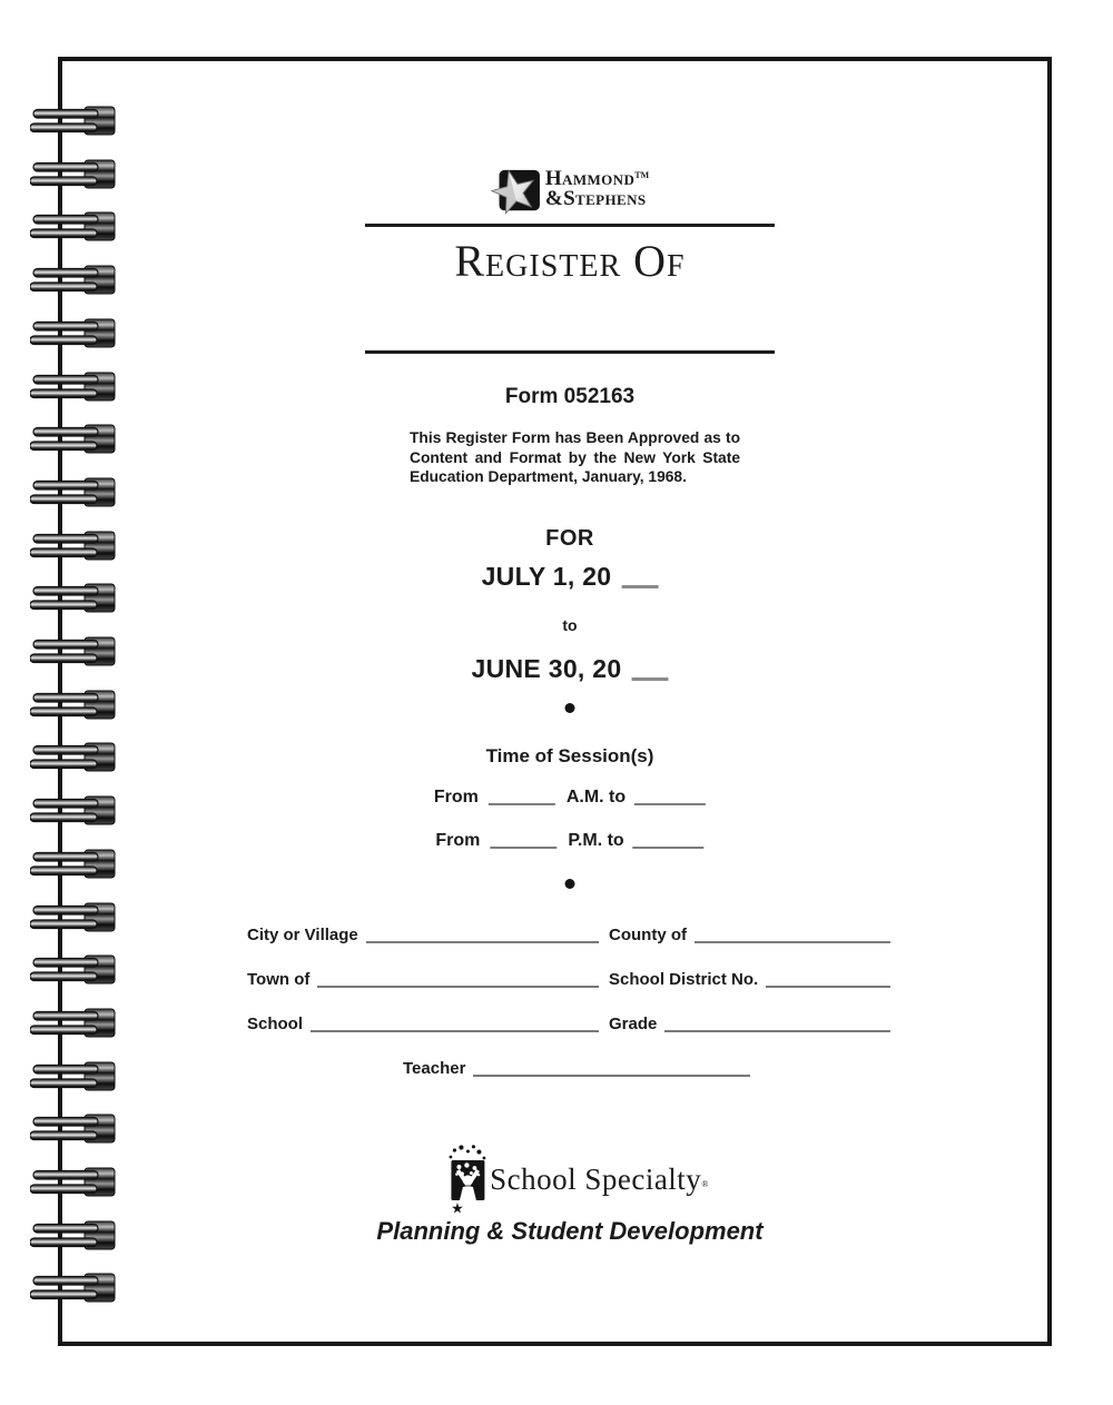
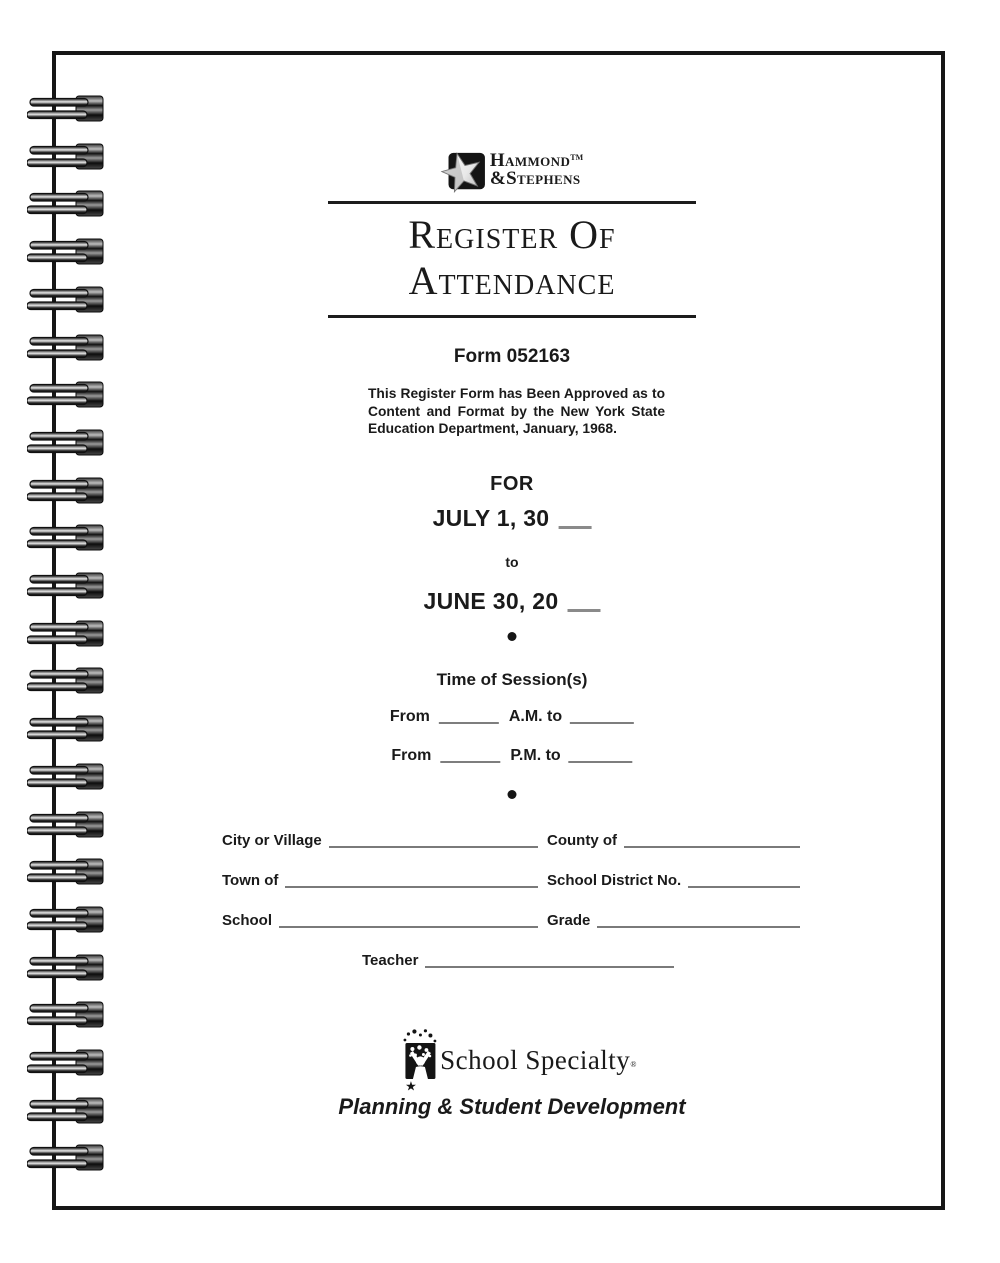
  HammondTM
  &Stephens
  Register Of
+ Attendance
  Form 052163
  This Register Form has Been Approved as to
  Content and Format by the New York State
  Education Department, January, 1968.
  FOR
- JULY 1, 20
+ JULY 1, 30
  to
  JUNE 30, 20
  Time of Session(s)
  From
  A.M. to
  From
  P.M. to
  City or Village
  County of
  Town of
  School District No.
  School
  Grade
  Teacher
  ★
  School Specialty®
  Planning & Student Development
